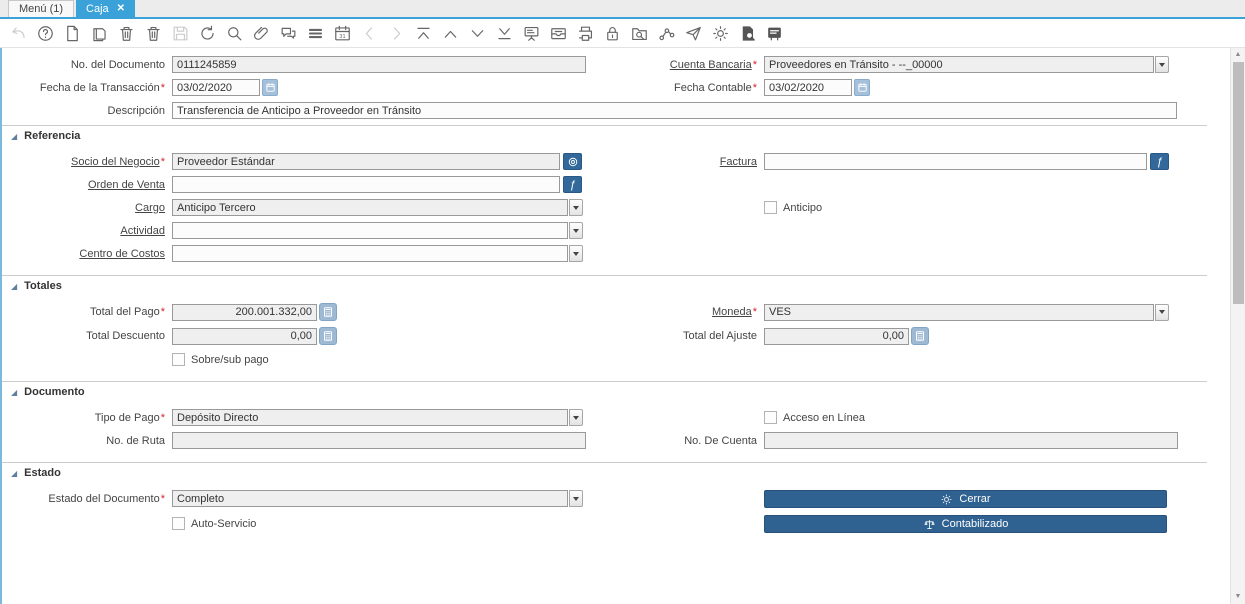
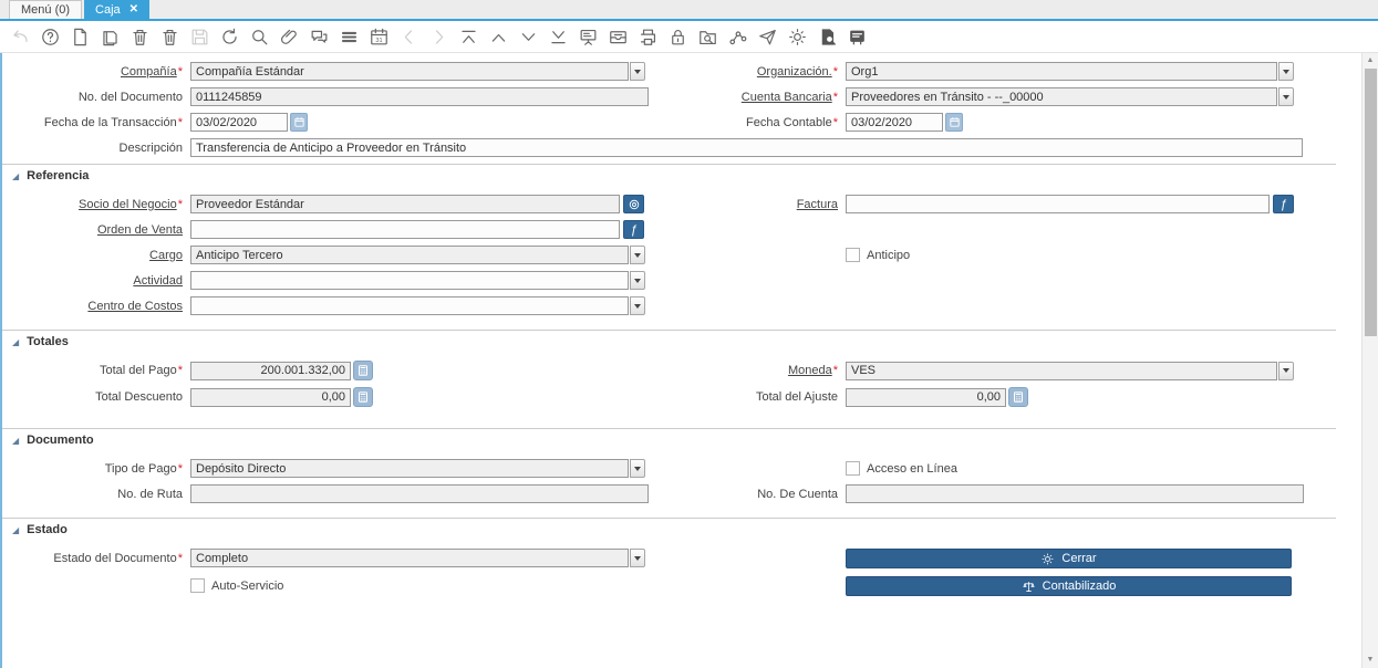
- Menú (1)
+ Menú (0)
  Caja
  ✕
+ Compañía*
+ Compañía Estándar
+ Organización.*
+ Org1
  No. del Documento
  0111245859
  Cuenta Bancaria*
  Proveedores en Tránsito - --_00000
  Fecha de la Transacción*
  03/02/2020
  Fecha Contable*
  03/02/2020
  Descripción
  Transferencia de Anticipo a Proveedor en Tránsito
  ◢
  Referencia
  Socio del Negocio*
  Proveedor Estándar
  Factura
  ƒ
  Orden de Venta
  ƒ
  Cargo
  Anticipo Tercero
  Anticipo
  Actividad
  Centro de Costos
  ◢
  Totales
  Total del Pago*
  200.001.332,00
  Moneda*
  VES
  Total Descuento
  0,00
  Total del Ajuste
  0,00
- Sobre/sub pago
  ◢
  Documento
  Tipo de Pago*
  Depósito Directo
  Acceso en Línea
  No. de Ruta
  No. De Cuenta
  ◢
  Estado
  Estado del Documento*
  Completo
  Auto-Servicio
  Cerrar
  Contabilizado
